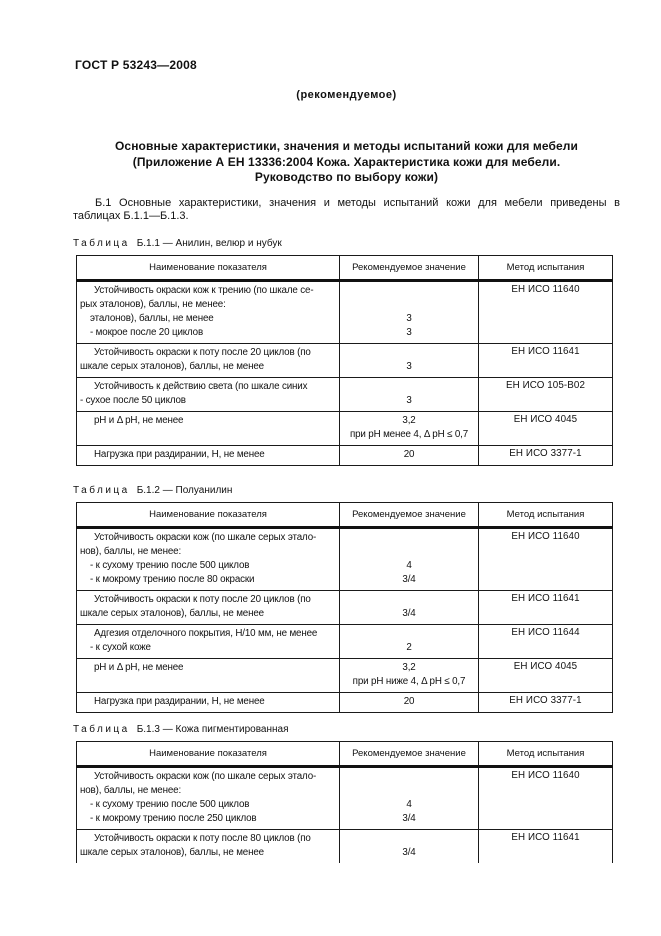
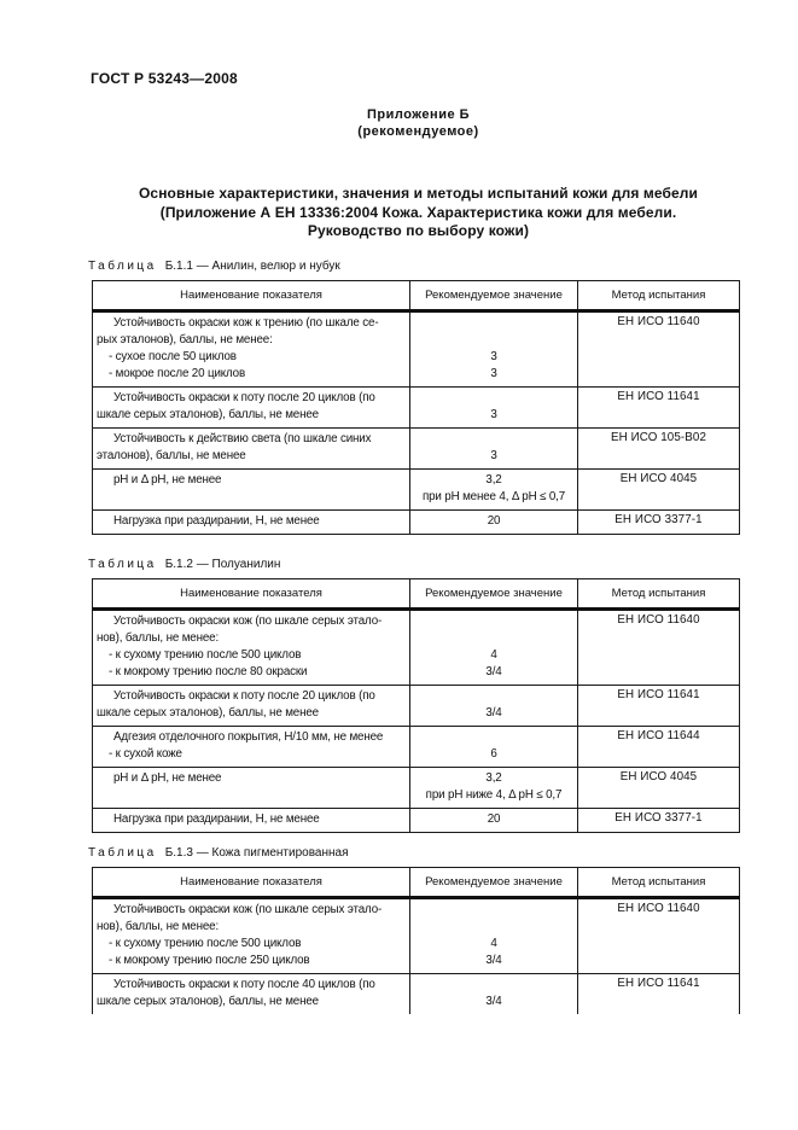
  ГОСТ Р 53243—2008
+ Приложение Б
  (рекомендуемое)
  Основные характеристики, значения и методы испытаний кожи для мебели
  (Приложение А ЕН 13336:2004 Кожа. Характеристика кожи для мебели.
  Руководство по выбору кожи)
- Б.1 Основные характеристики, значения и методы испытаний кожи для мебели приведены в таблицах Б.1.1—Б.1.3.
  Таблица Б.1.1 — Анилин, велюр и нубук
  Наименование показателя	Рекомендуемое значение	Метод испытания
- Устойчивость окраски кож к трению (по шкале се-рых эталонов), баллы, не менее:эталонов), баллы, не менее- мокрое после 20 циклов	33	ЕН ИСО 11640
+ Устойчивость окраски кож к трению (по шкале се-рых эталонов), баллы, не менее:- сухое после 50 циклов- мокрое после 20 циклов	33	ЕН ИСО 11640
  Устойчивость окраски к поту после 20 циклов (пошкале серых эталонов), баллы, не менее	3	ЕН ИСО 11641
- Устойчивость к действию света (по шкале синих- сухое после 50 циклов	3	ЕН ИСО 105-В02
+ Устойчивость к действию света (по шкале синихэталонов), баллы, не менее	3	ЕН ИСО 105-В02
  pH и Δ pH, не менее	3,2при pH менее 4, Δ pH ≤ 0,7	ЕН ИСО 4045
  Нагрузка при раздирании, Н, не менее	20	ЕН ИСО 3377-1
  Таблица Б.1.2 — Полуанилин
  Наименование показателя	Рекомендуемое значение	Метод испытания
  Устойчивость окраски кож (по шкале серых этало-нов), баллы, не менее:- к сухому трению после 500 циклов- к мокрому трению после 80 окраски	43/4	ЕН ИСО 11640
  Устойчивость окраски к поту после 20 циклов (пошкале серых эталонов), баллы, не менее	3/4	ЕН ИСО 11641
- Адгезия отделочного покрытия, Н/10 мм, не менее- к сухой коже	2	ЕН ИСО 11644
+ Адгезия отделочного покрытия, Н/10 мм, не менее- к сухой коже	6	ЕН ИСО 11644
  pH и Δ pH, не менее	3,2при pH ниже 4, Δ pH ≤ 0,7	ЕН ИСО 4045
  Нагрузка при раздирании, Н, не менее	20	ЕН ИСО 3377-1
  Таблица Б.1.3 — Кожа пигментированная
  Наименование показателя	Рекомендуемое значение	Метод испытания
  Устойчивость окраски кож (по шкале серых этало-нов), баллы, не менее:- к сухому трению после 500 циклов- к мокрому трению после 250 циклов	43/4	ЕН ИСО 11640
- Устойчивость окраски к поту после 80 циклов (пошкале серых эталонов), баллы, не менее	3/4	ЕН ИСО 11641
+ Устойчивость окраски к поту после 40 циклов (пошкале серых эталонов), баллы, не менее	3/4	ЕН ИСО 11641
